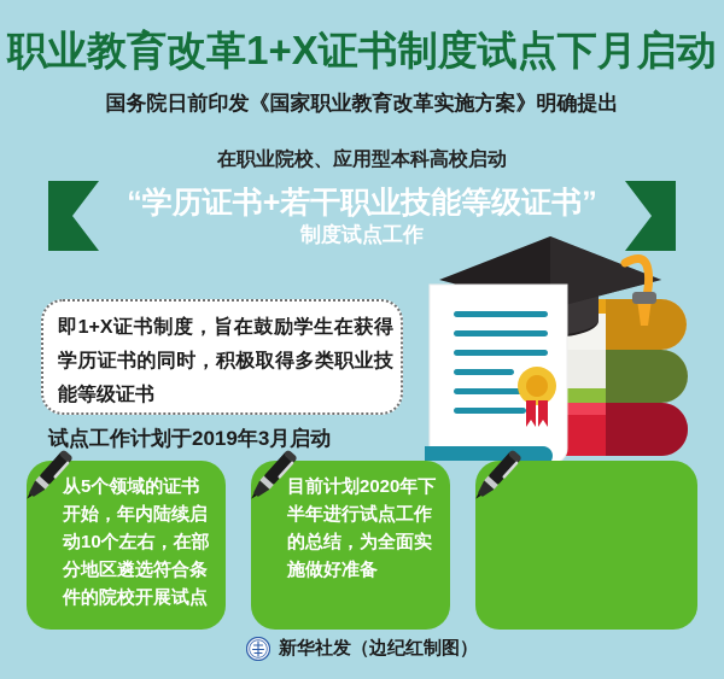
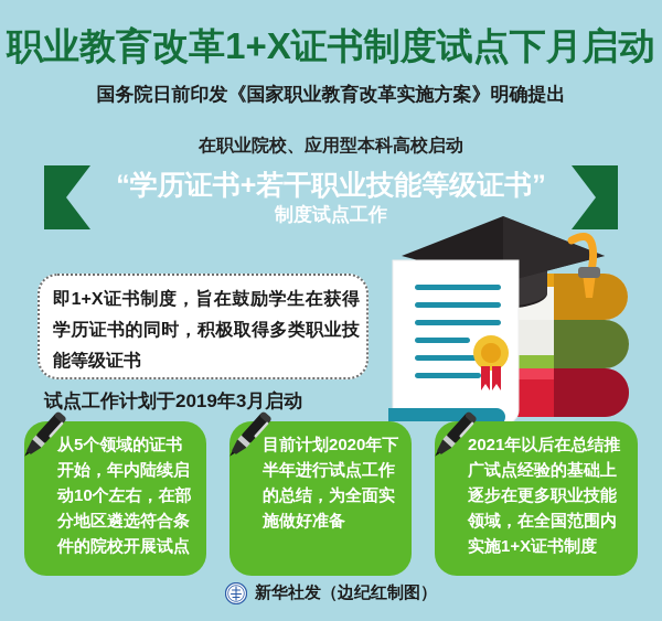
  职业教育改革1+X证书制度试点下月启动
  国务院日前印发《国家职业教育改革实施方案》明确提出
  在职业院校、应用型本科高校启动
  “学历证书+若干职业技能等级证书”
  制度试点工作
  即1+X证书制度，旨在鼓励学生在获得学历证书的同时，积极取得多类职业技能等级证书
  试点工作计划于2019年3月启动
  从5个领域的证书开始，年内陆续启动10个左右，在部分地区遴选符合条件的院校开展试点
  目前计划2020年下半年进行试点工作的总结，为全面实施做好准备
+ 2021年以后在总结推广试点经验的基础上逐步在更多职业技能领域，在全国范围内实施1+X证书制度
  新华社发（边纪红制图）
